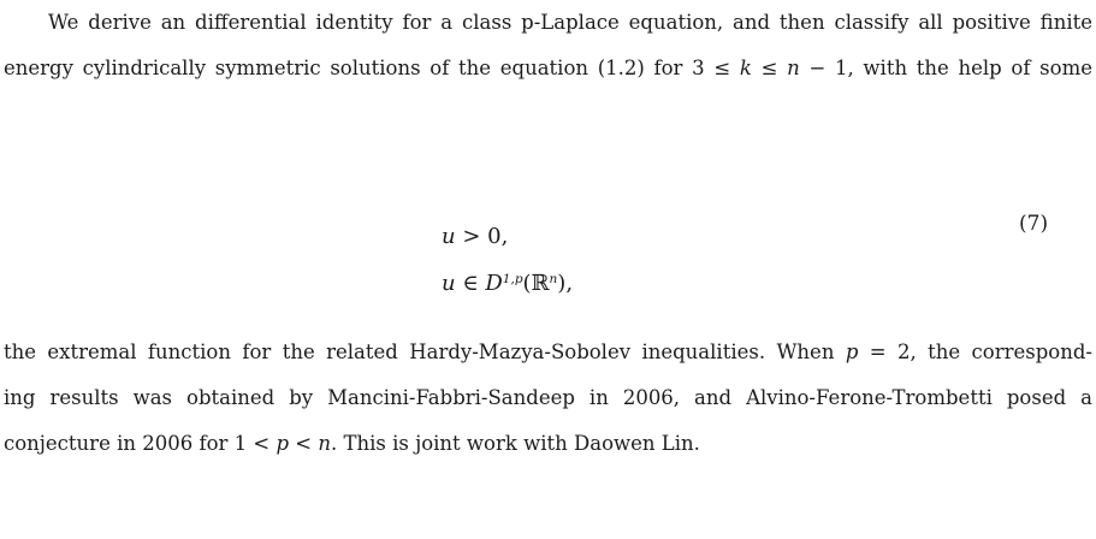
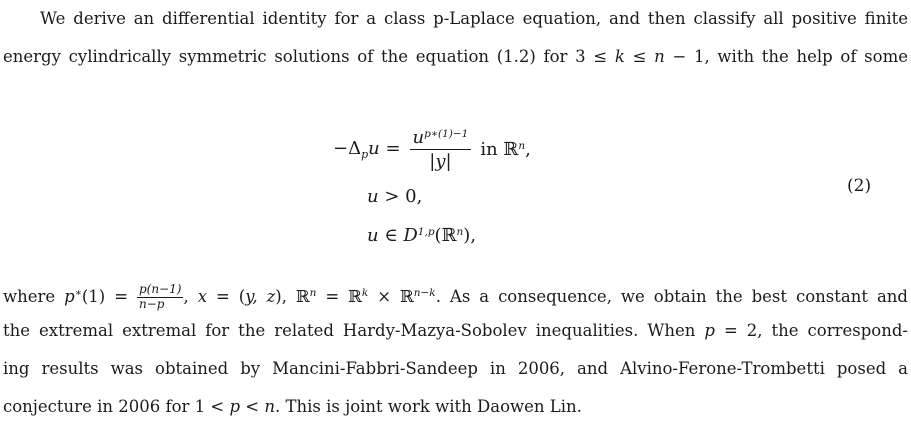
  We derive an differential identity for a class p-Laplace equation, and then classify all positive finite
  energy cylindrically symmetric solutions of the equation (1.2) for 3 ≤ k ≤ n − 1, with the help of some
+ −Δpu =
+ up∗(1)−1
+ |y|
+ in ℝn,
  u > 0,
  u ∈ D1,p(ℝn),
- (7)
+ (2)
+ where p∗(1) =
+ p(n−1)
+ n−p
+ , x = (y, z), ℝn = ℝk × ℝn−k. As a consequence, we obtain the best constant and
- the extremal function for the related Hardy-Mazya-Sobolev inequalities. When p = 2, the correspond-
+ the extremal extremal for the related Hardy-Mazya-Sobolev inequalities. When p = 2, the correspond-
  ing results was obtained by Mancini-Fabbri-Sandeep in 2006, and Alvino-Ferone-Trombetti posed a
  conjecture in 2006 for 1 < p < n. This is joint work with Daowen Lin.
